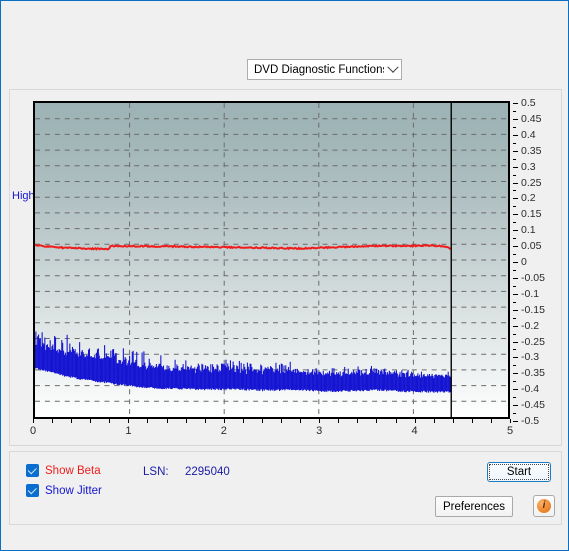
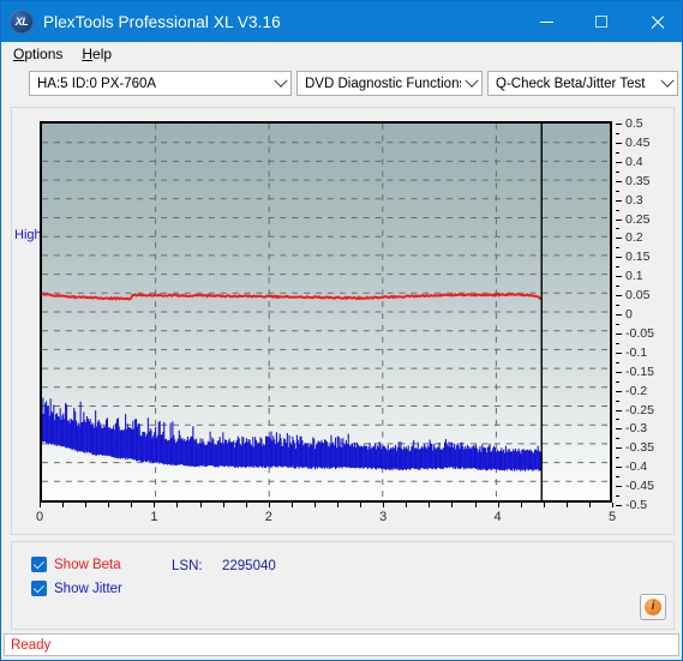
+ XL
+ PlexTools Professional XL V3.16
+ Options
+ Help
+ HA:5 ID:0 PX-760A
  DVD Diagnostic Function
+ Q-Check Beta/Jitter Test
  High
  0.5
  0.45
  0.4
  0.35
  0.3
  0.25
  0.2
  0.15
  0.1
  0.05
  0
  -0.05
  -0.1
  -0.15
  -0.2
  -0.25
  -0.3
  -0.35
  -0.4
  -0.45
  -0.5
  0
  1
  2
  3
  4
  5
  Show Beta
  Show Jitter
  LSN:
  2295040
- Start
- Preferences
  i
+ Ready
